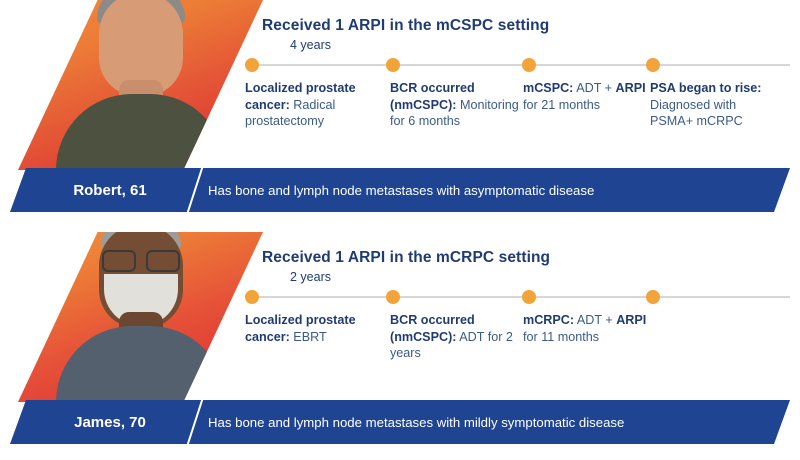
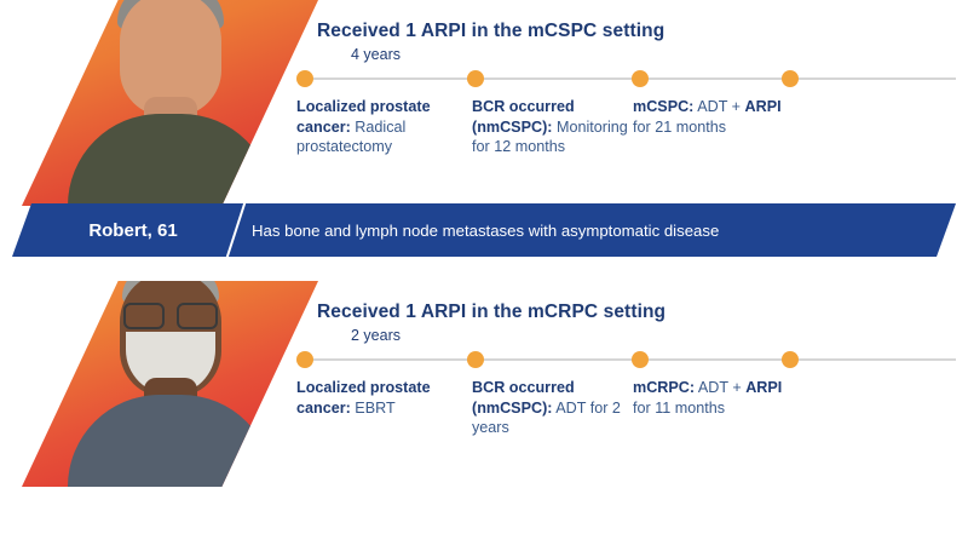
  Received 1 ARPI in the mCSPC setting
  4 years
  Localized prostate cancer: Radical prostatectomy
- BCR occurred (nmCSPC): Monitoring for 6 months
+ BCR occurred (nmCSPC): Monitoring for 12 months
  mCSPC: ADT + ARPI for 21 months
- PSA began to rise: Diagnosed with PSMA+ mCRPC
  Robert, 61
  Has bone and lymph node metastases with asymptomatic disease
  Received 1 ARPI in the mCRPC setting
  2 years
  Localized prostate cancer: EBRT
  BCR occurred (nmCSPC): ADT for 2 years
  mCRPC: ADT + ARPI for 11 months
- James, 70
- Has bone and lymph node metastases with mildly symptomatic disease
